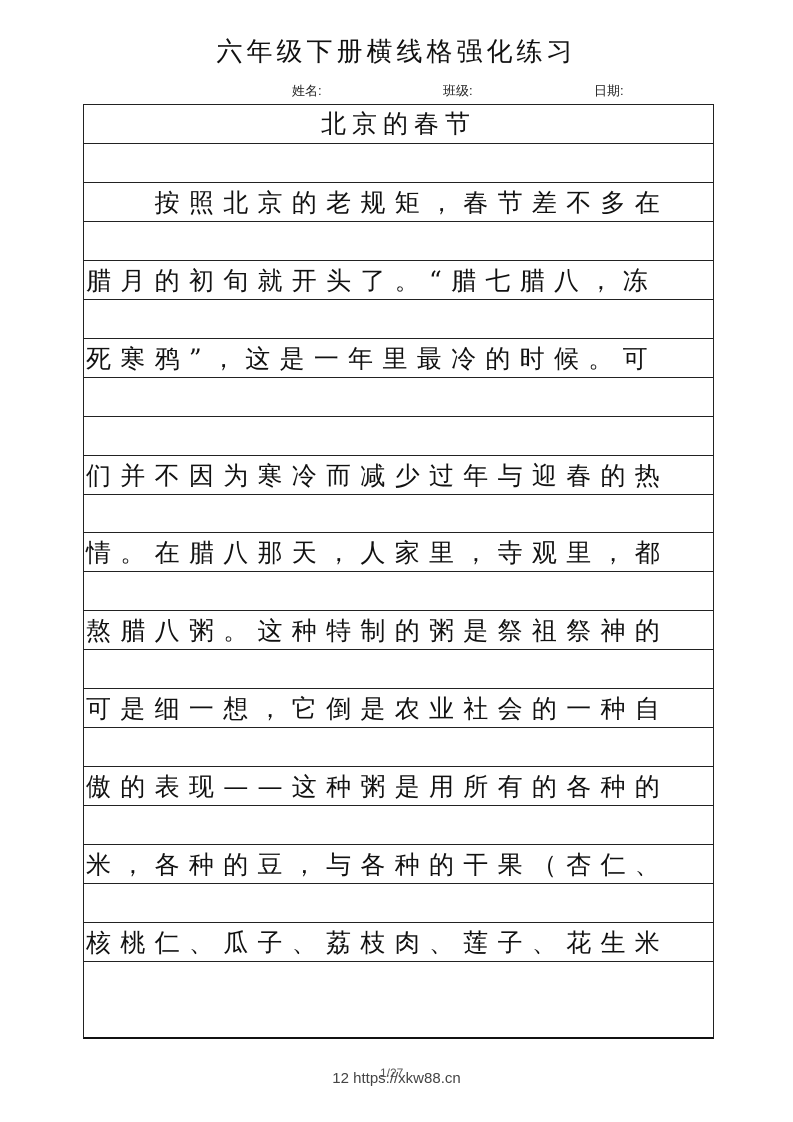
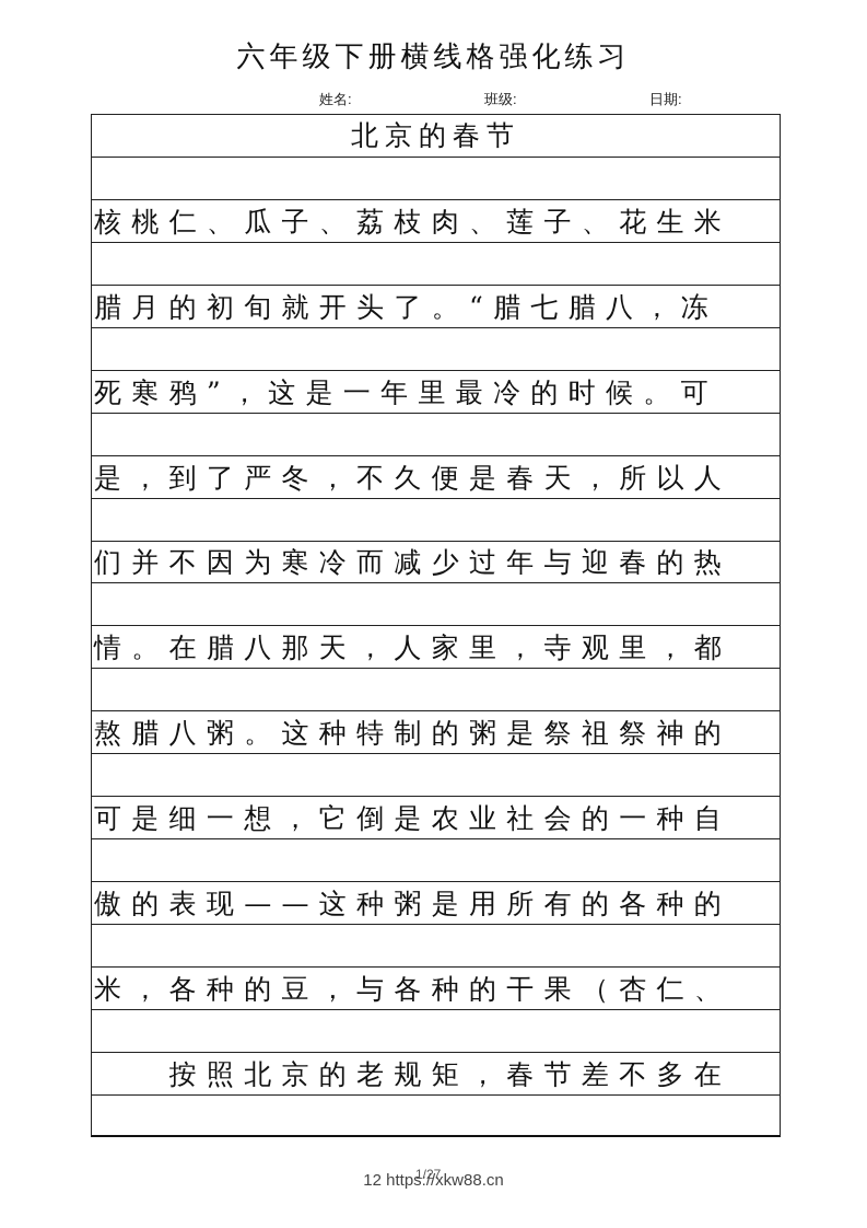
  六年级下册横线格强化练习
  姓名:
  班级:
  日期:
  北京的春节
- 按照北京的老规矩，春节差不多在
+ 核桃仁、瓜子、荔枝肉、莲子、花生米
  腊月的初旬就开头了。“腊七腊八，冻
  死寒鸦”，这是一年里最冷的时候。可
+ 是，到了严冬，不久便是春天，所以人
  们并不因为寒冷而减少过年与迎春的热
  情。在腊八那天，人家里，寺观里，都
  熬腊八粥。这种特制的粥是祭祖祭神的
  可是细一想，它倒是农业社会的一种自
  傲的表现——这种粥是用所有的各种的
  米，各种的豆，与各种的干果（杏仁、
- 核桃仁、瓜子、荔枝肉、莲子、花生米
+ 按照北京的老规矩，春节差不多在
  12 https://xkw88.cn
  1/27
